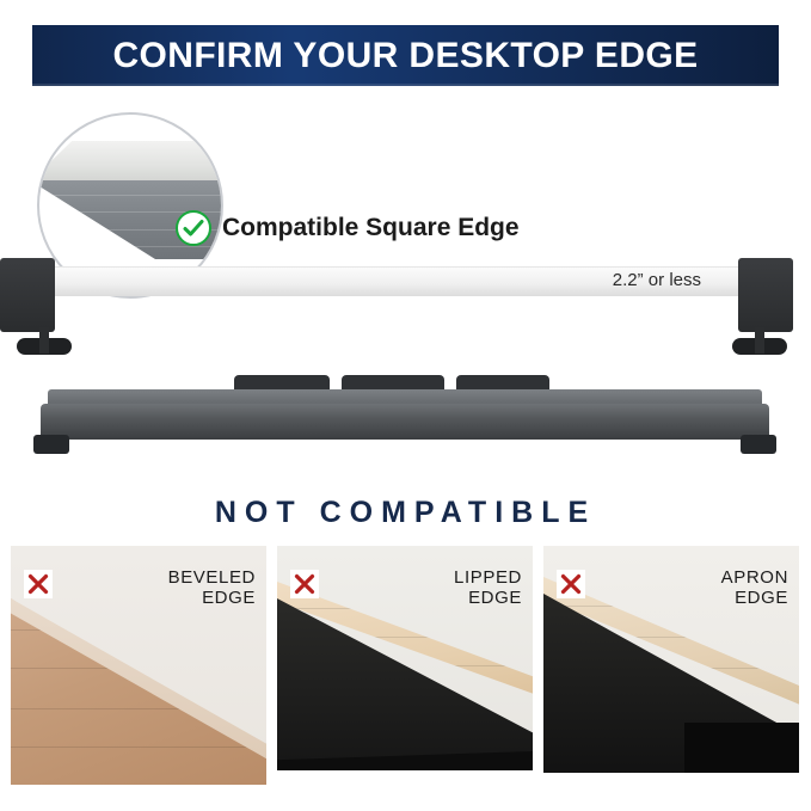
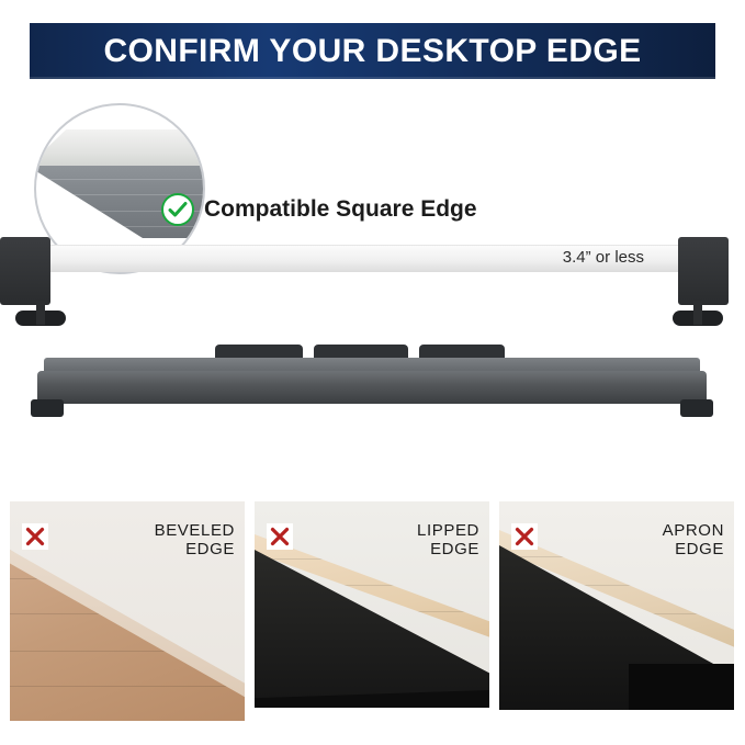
  CONFIRM YOUR DESKTOP EDGE
  Compatible Square Edge
- 2.2” or less
+ 3.4” or less
- NOT COMPATIBLE
  BEVELED
  EDGE
  LIPPED
  EDGE
  APRON
  EDGE
